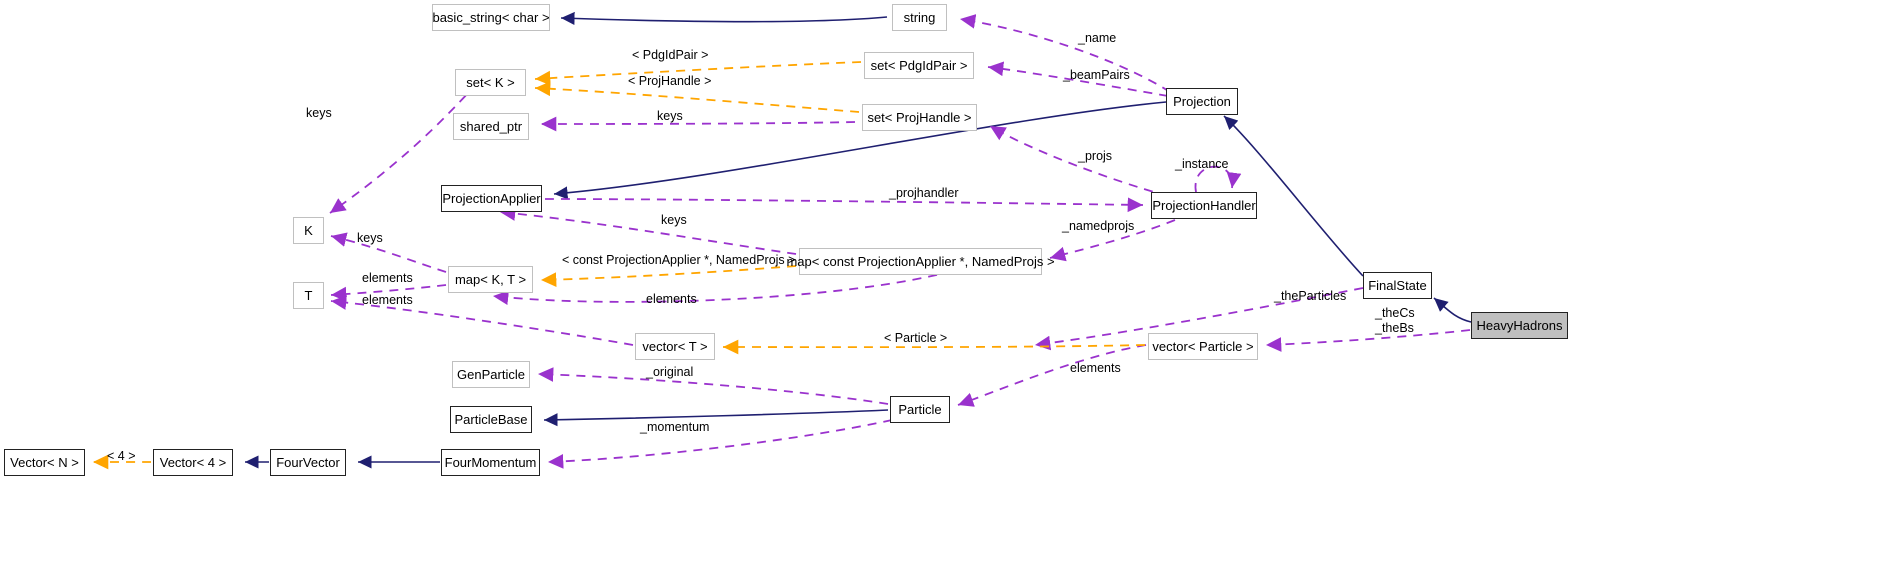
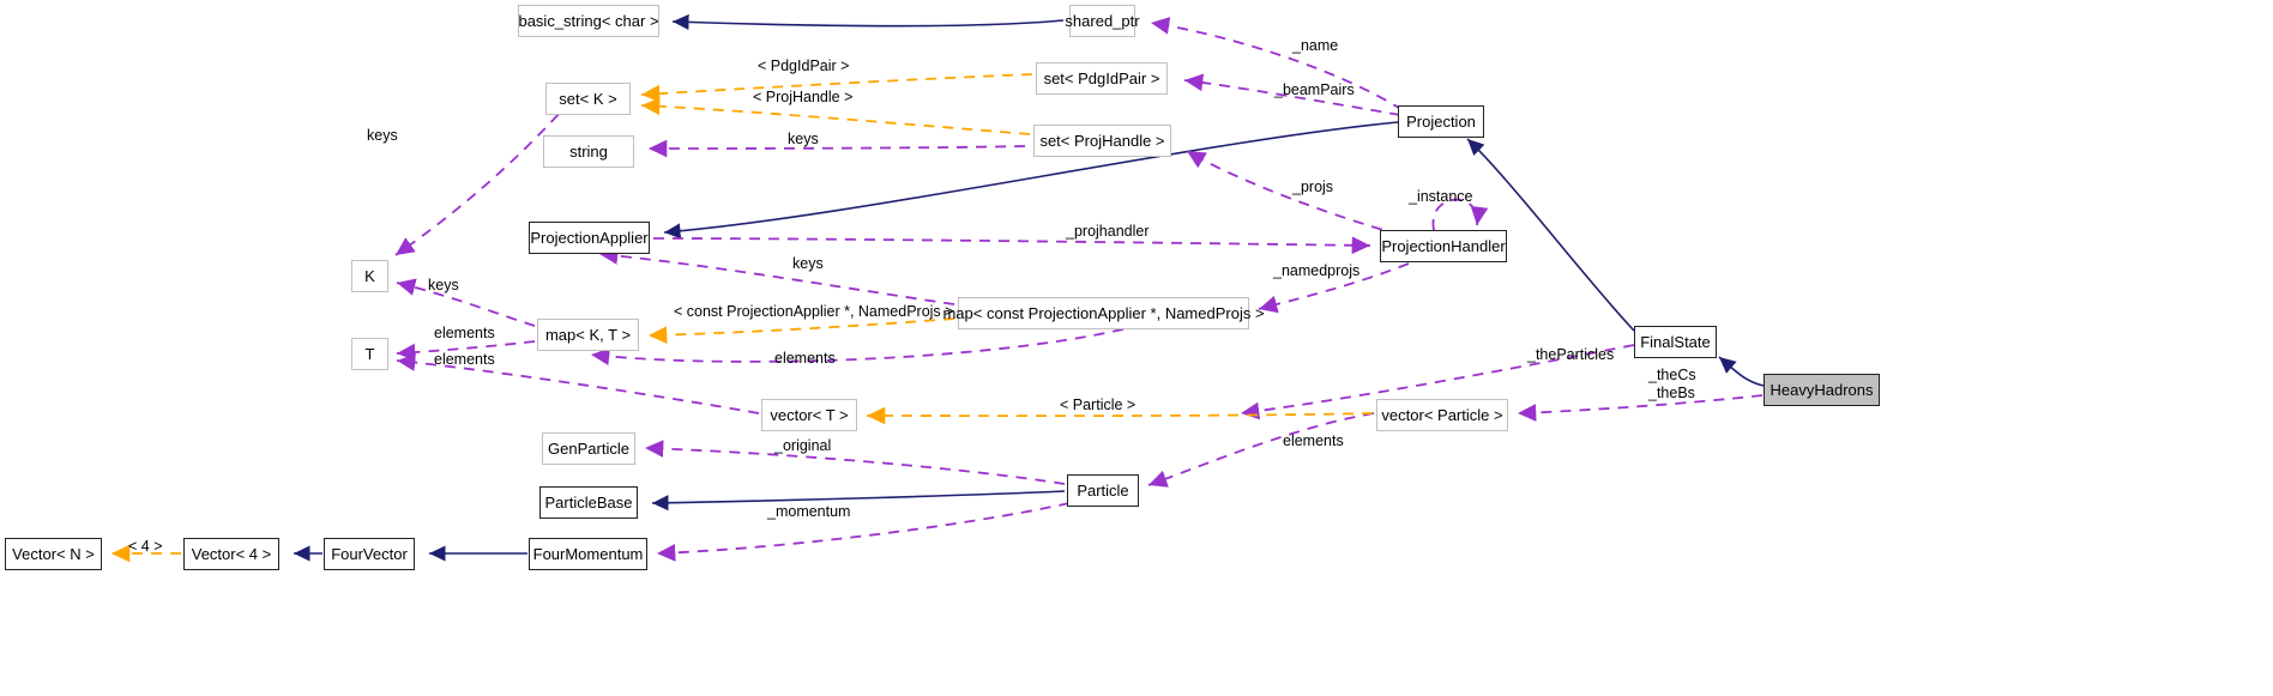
  basic_string< char >
- string
+ shared_ptr
  set< K >
  set< PdgIdPair >
  set< ProjHandle >
- shared_ptr
+ string
  Projection
  ProjectionApplier
  ProjectionHandler
  K
  T
  map< K, T >
  ap< const ProjectionApplier *, NamedProjs >
  FinalState
  HeavyHadrons
  vector< T >
  vector< Particle >
  GenParticle
  ParticleBase
  Particle
  Vector< N >
  Vector< 4 >
  FourVector
  FourMomentum
  _name
  < PdgIdPair >
  _beamPairs
  < ProjHandle >
  keys
  keys
  _instance
  _projs
  _projhandler
  keys
  keys
  _namedprojs
  < const ProjectionApplier *, NamedProjs >
  elements
  _theParticles
  elements
  elements
  _theCs
  < Particle >
  _theBs
  elements
  _original
  _momentum
  < 4 >
